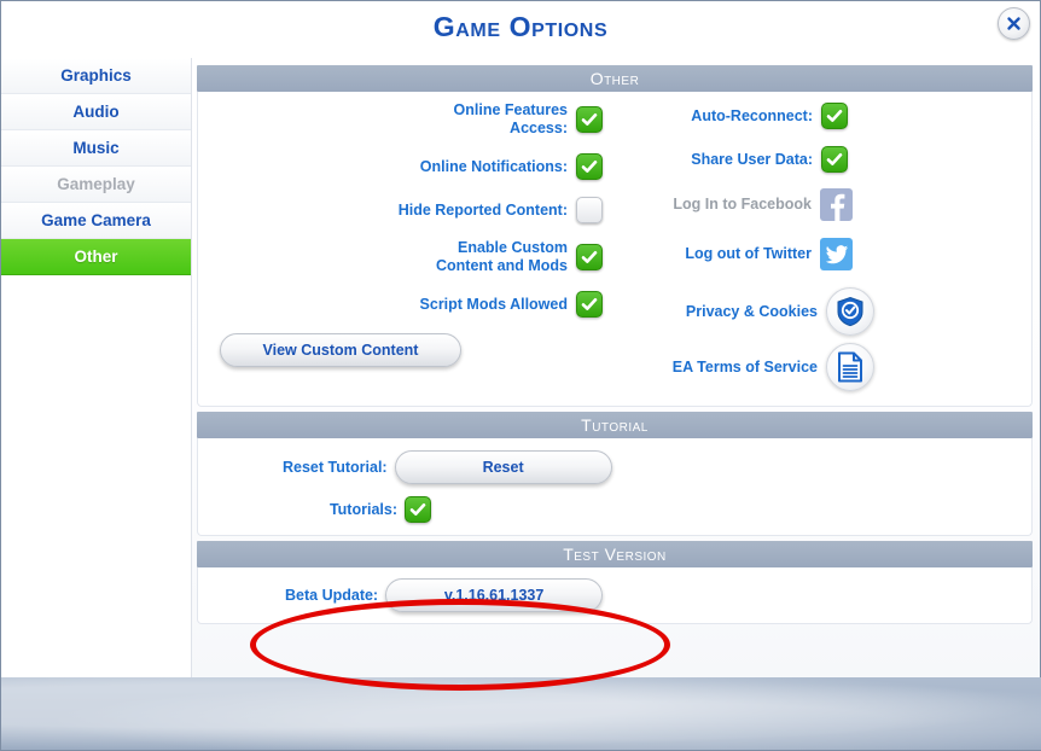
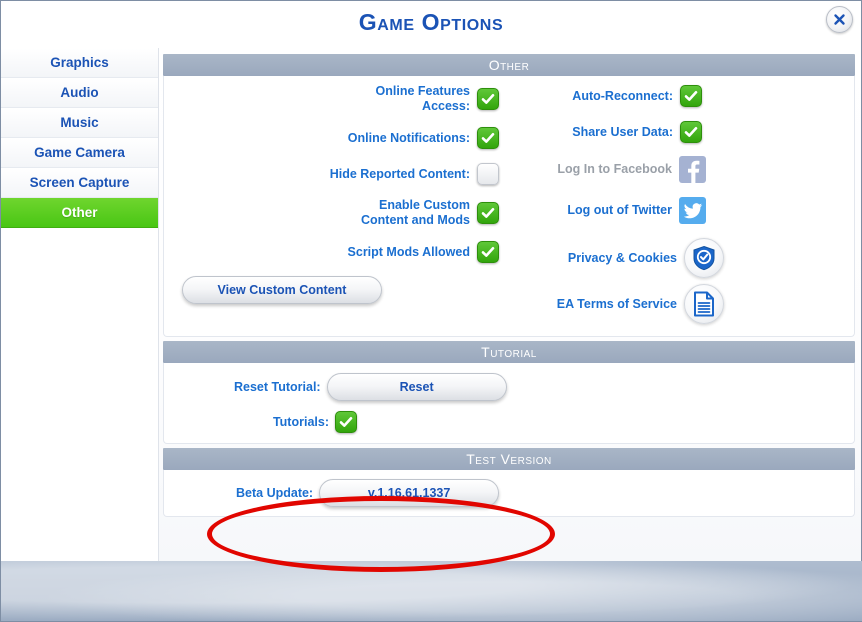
  Game Options
  Graphics
  Audio
  Music
- Gameplay
  Game Camera
+ Screen Capture
  Other
  Other
  Online Features
  Access:
  Online Notifications:
  Hide Reported Content:
  Enable Custom
  Content and Mods
  Script Mods Allowed
  View Custom Content
  Auto-Reconnect:
  Share User Data:
  Log In to Facebook
  Log out of Twitter
  Privacy & Cookies
  EA Terms of Service
  Tutorial
  Reset Tutorial:
  Reset
  Tutorials:
  Test Version
  Beta Update:
  v.1.16.61.1337
